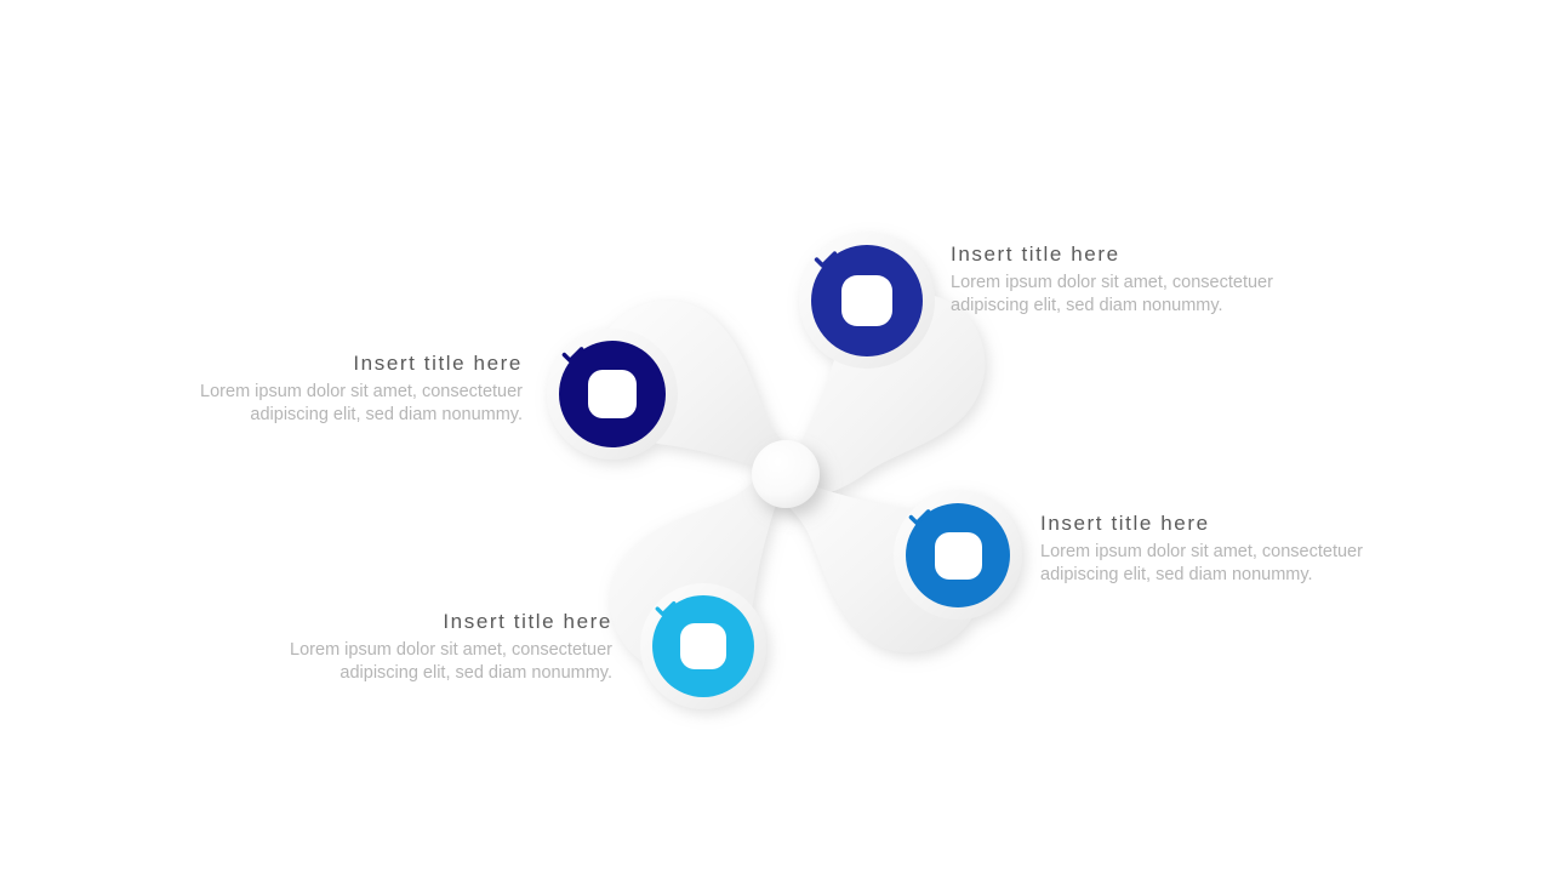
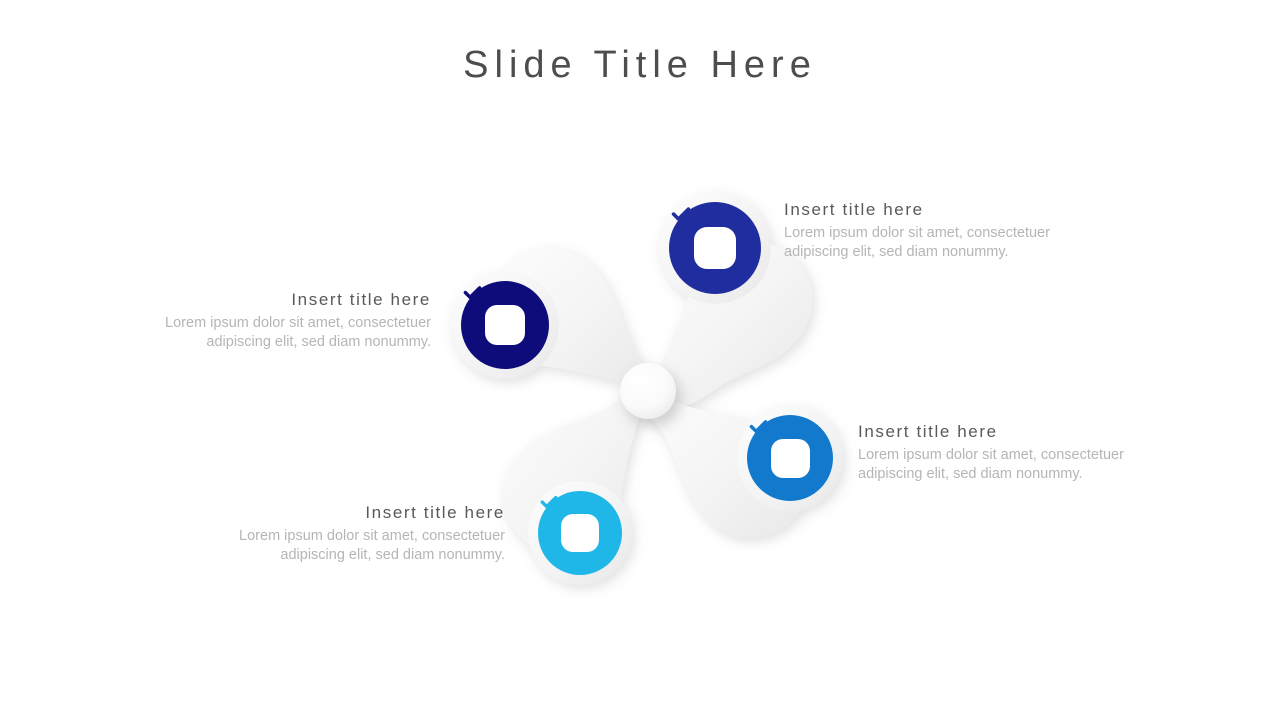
+ Slide Title Here
  Insert title here
  Lorem ipsum dolor sit amet, consectetuer
  adipiscing elit, sed diam nonummy.
  Insert title here
  Lorem ipsum dolor sit amet, consectetuer
  adipiscing elit, sed diam nonummy.
  Insert title here
  Lorem ipsum dolor sit amet, consectetuer
  adipiscing elit, sed diam nonummy.
  Insert title here
  Lorem ipsum dolor sit amet, consectetuer
  adipiscing elit, sed diam nonummy.
